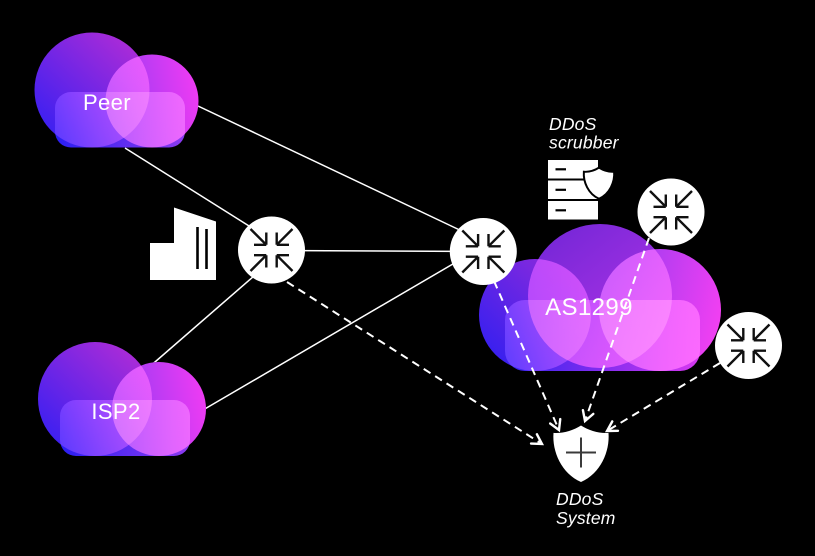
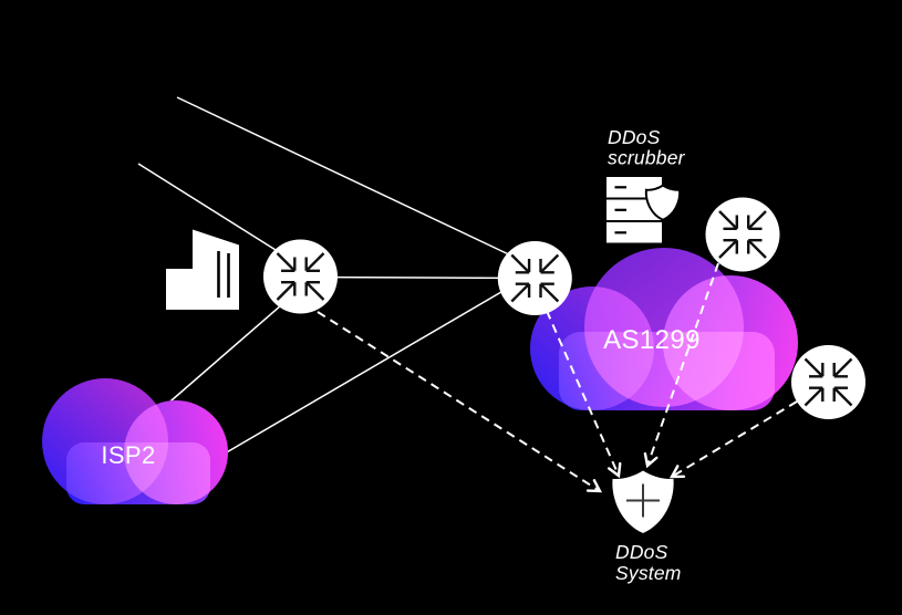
- Peer
  ISP2
  AS1299
  DDoS
  scrubber
  DDoS
  System
